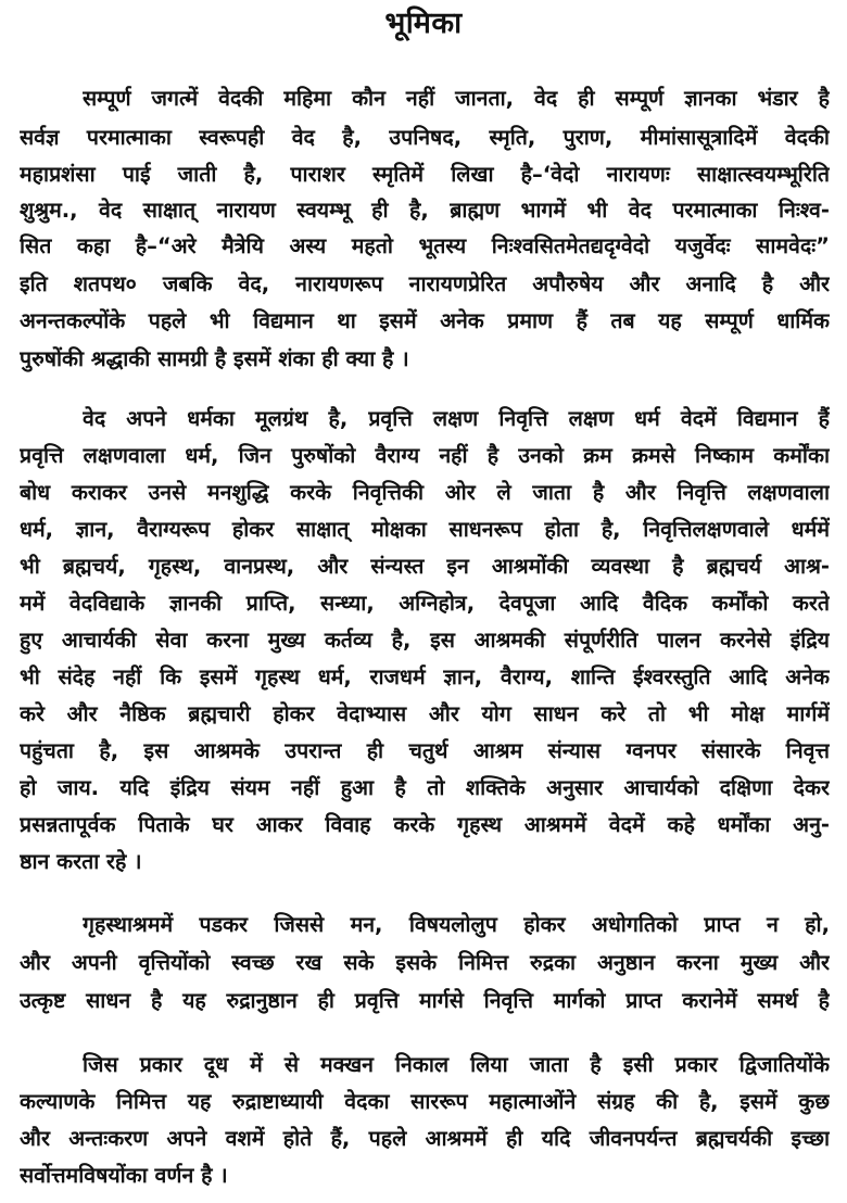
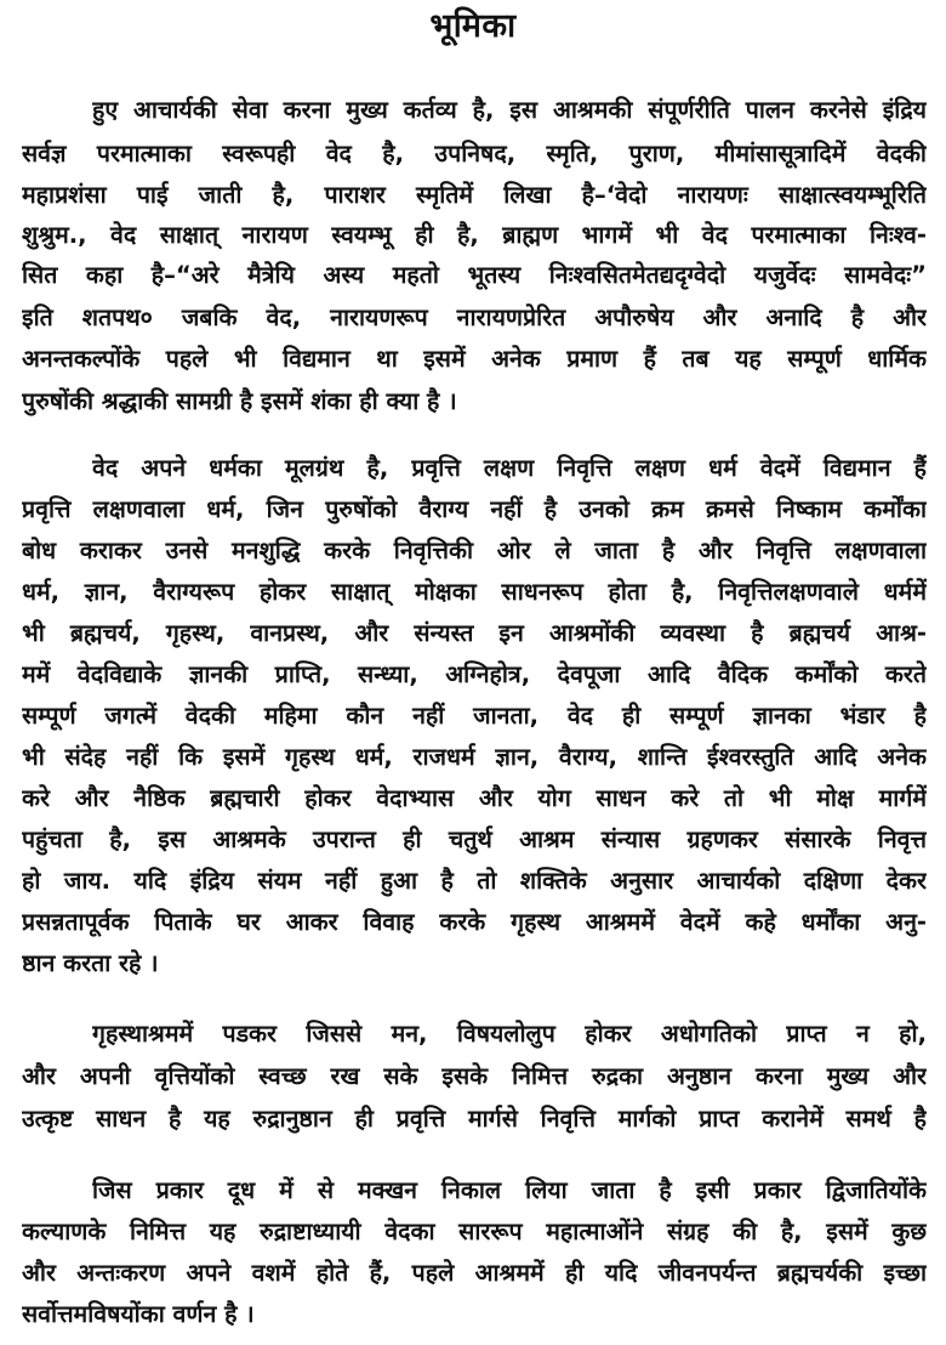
  भूमिका
- सम्पूर्ण जगत्में वेदकी महिमा कौन नहीं जानता, वेद ही सम्पूर्ण ज्ञानका भंडार है
+ हुए आचार्यकी सेवा करना मुख्य कर्तव्य है, इस आश्रमकी संपूर्णरीति पालन करनेसे इंद्रिय
  सर्वज्ञ परमात्माका स्वरूपही वेद है, उपनिषद, स्मृति, पुराण, मीमांसासूत्रादिमें वेदकी
  महाप्रशंसा पाई जाती है, पाराशर स्मृतिमें लिखा है–‘वेदो नारायणः साक्षात्स्वयम्भूरिति
  शुश्रुम., वेद साक्षात् नारायण स्वयम्भू ही है, ब्राह्मण भागमें भी वेद परमात्माका निःश्व-
  सित कहा है–“अरे मैत्रेयि अस्य महतो भूतस्य निःश्वसितमेतद्यदृग्वेदो यजुर्वेदः सामवेदः”
  इति शतपथ० जबकि वेद, नारायणरूप नारायणप्रेरित अपौरुषेय और अनादि है और
  अनन्तकल्पोंके पहले भी विद्यमान था इसमें अनेक प्रमाण हैं तब यह सम्पूर्ण धार्मिक
  पुरुषोंकी श्रद्धाकी सामग्री है इसमें शंका ही क्या है ।
  वेद अपने धर्मका मूलग्रंथ है, प्रवृत्ति लक्षण निवृत्ति लक्षण धर्म वेदमें विद्यमान हैं
  प्रवृत्ति लक्षणवाला धर्म, जिन पुरुषोंको वैराग्य नहीं है उनको क्रम क्रमसे निष्काम कर्मोंका
  बोध कराकर उनसे मनशुद्धि करके निवृत्तिकी ओर ले जाता है और निवृत्ति लक्षणवाला
  धर्म, ज्ञान, वैराग्यरूप होकर साक्षात् मोक्षका साधनरूप होता है, निवृत्तिलक्षणवाले धर्ममें
  भी ब्रह्मचर्य, गृहस्थ, वानप्रस्थ, और संन्यस्त इन आश्रमोंकी व्यवस्था है ब्रह्मचर्य आश्र-
  ममें वेदविद्याके ज्ञानकी प्राप्ति, सन्ध्या, अग्निहोत्र, देवपूजा आदि वैदिक कर्मोंको करते
- हुए आचार्यकी सेवा करना मुख्य कर्तव्य है, इस आश्रमकी संपूर्णरीति पालन करनेसे इंद्रिय
+ सम्पूर्ण जगत्में वेदकी महिमा कौन नहीं जानता, वेद ही सम्पूर्ण ज्ञानका भंडार है
  भी संदेह नहीं कि इसमें गृहस्थ धर्म, राजधर्म ज्ञान, वैराग्य, शान्ति ईश्वरस्तुति आदि अनेक
  करे और नैष्ठिक ब्रह्मचारी होकर वेदाभ्यास और योग साधन करे तो भी मोक्ष मार्गमें
- पहुंचता है, इस आश्रमके उपरान्त ही चतुर्थ आश्रम संन्यास ग्वनपर संसारके निवृत्त
+ पहुंचता है, इस आश्रमके उपरान्त ही चतुर्थ आश्रम संन्यास ग्रहणकर संसारके निवृत्त
  हो जाय. यदि इंद्रिय संयम नहीं हुआ है तो शक्तिके अनुसार आचार्यको दक्षिणा देकर
  प्रसन्नतापूर्वक पिताके घर आकर विवाह करके गृहस्थ आश्रममें वेदमें कहे धर्मोंका अनु-
  ष्ठान करता रहे ।
  गृहस्थाश्रममें पडकर जिससे मन, विषयलोलुप होकर अधोगतिको प्राप्त न हो,
  और अपनी वृत्तियोंको स्वच्छ रख सके इसके निमित्त रुद्रका अनुष्ठान करना मुख्य और
  उत्कृष्ट साधन है यह रुद्रानुष्ठान ही प्रवृत्ति मार्गसे निवृत्ति मार्गको प्राप्त करानेमें समर्थ है
  जिस प्रकार दूध में से मक्खन निकाल लिया जाता है इसी प्रकार द्विजातियोंके
  कल्याणके निमित्त यह रुद्राष्टाध्यायी वेदका साररूप महात्माओंने संग्रह की है, इसमें कुछ
  और अन्तःकरण अपने वशमें होते हैं, पहले आश्रममें ही यदि जीवनपर्यन्त ब्रह्मचर्यकी इच्छा
  सर्वोत्तमविषयोंका वर्णन है ।
